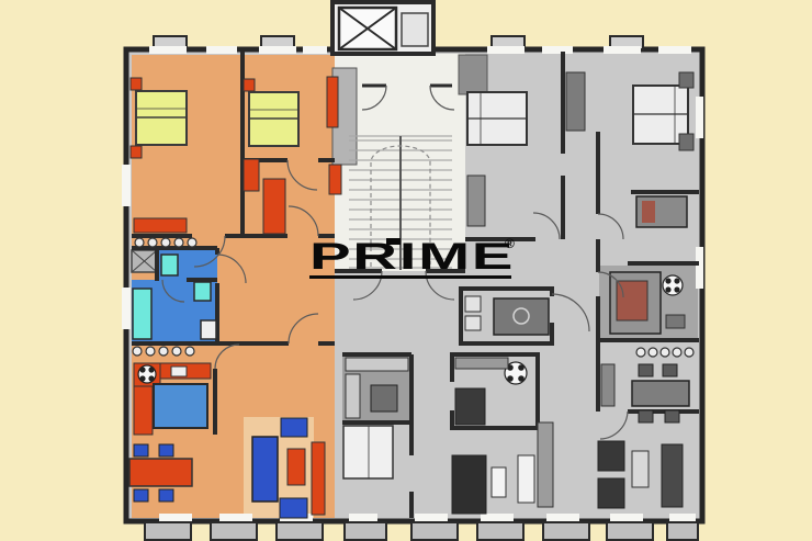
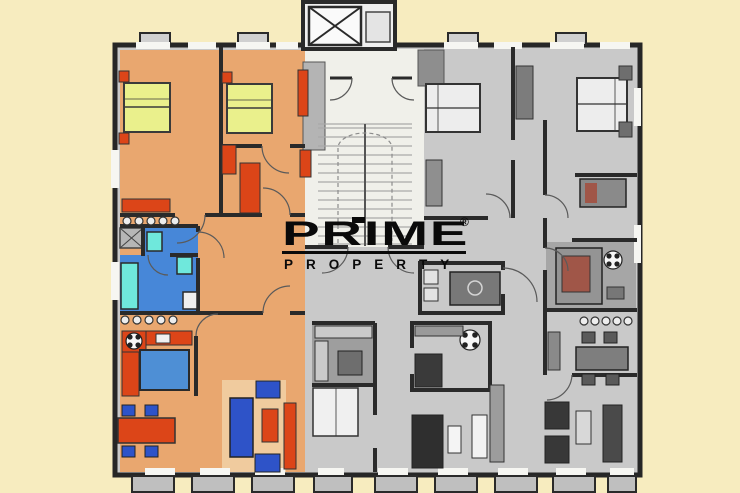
  PRIME
  ®
+ PROPERTY
